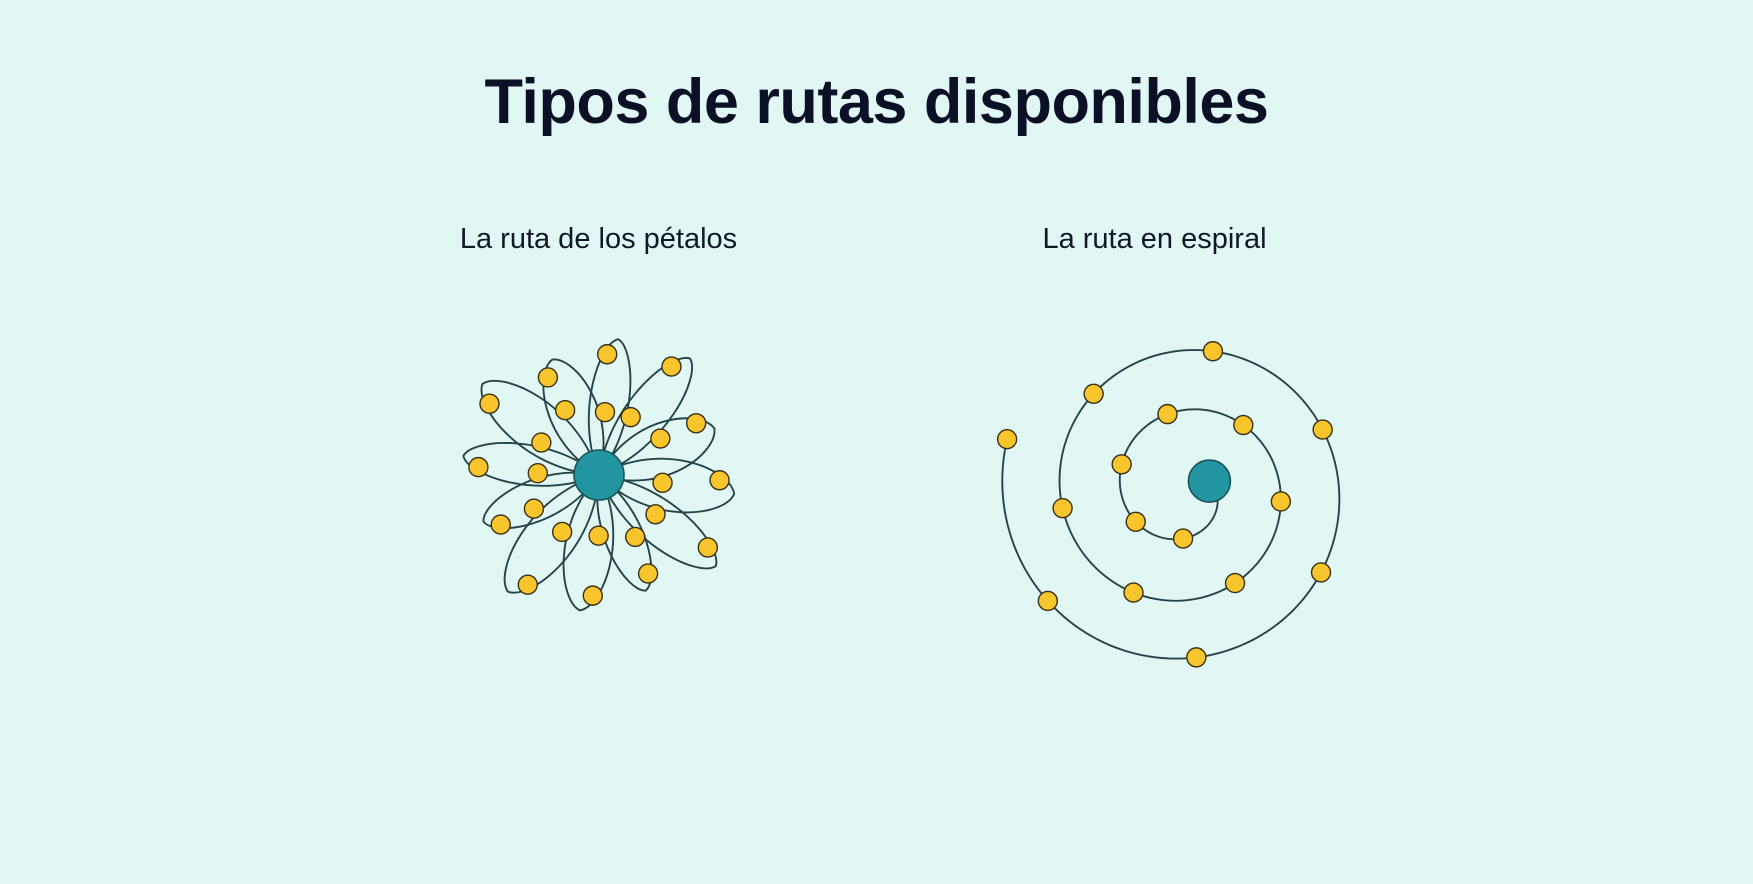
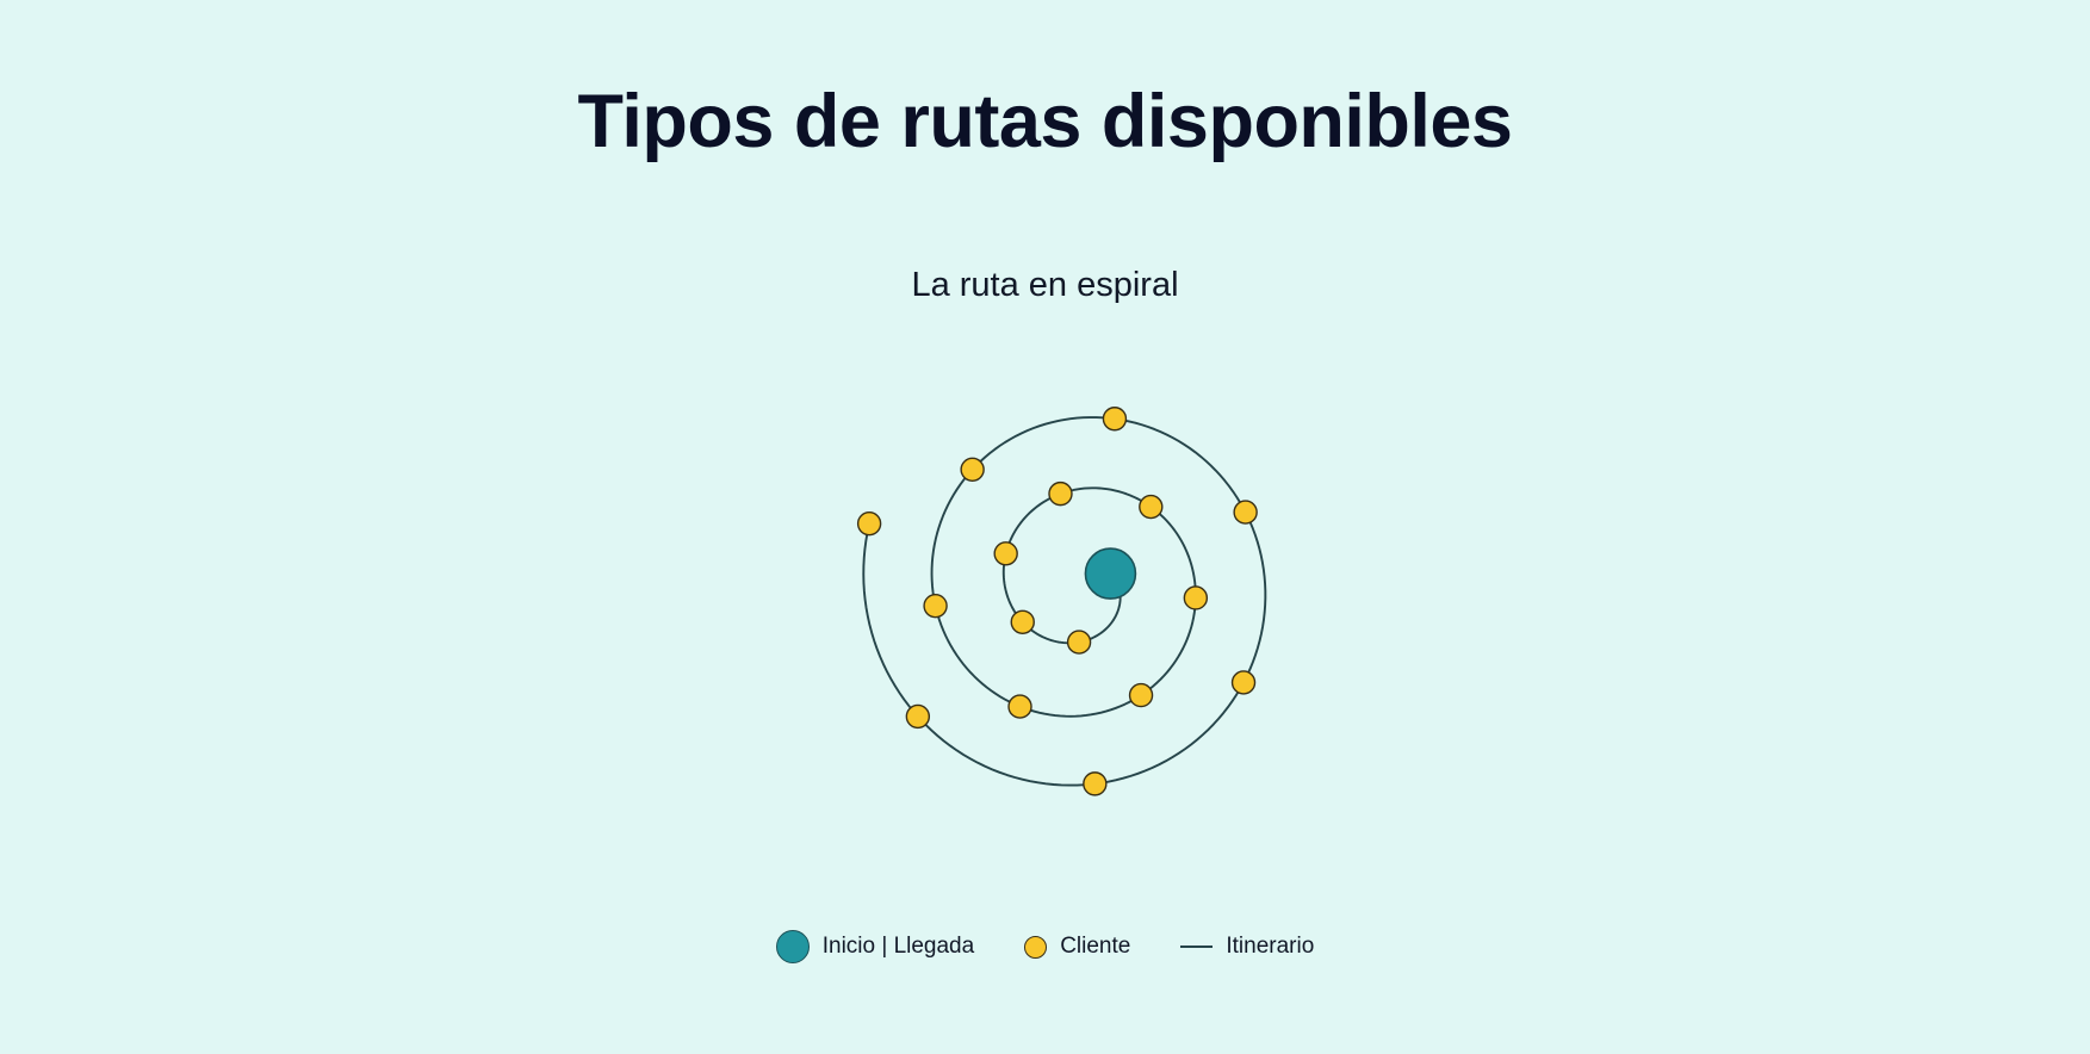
  Tipos de rutas disponibles
- La ruta de los pétalos
  La ruta en espiral
+ Inicio | Llegada
+ Cliente
+ Itinerario
